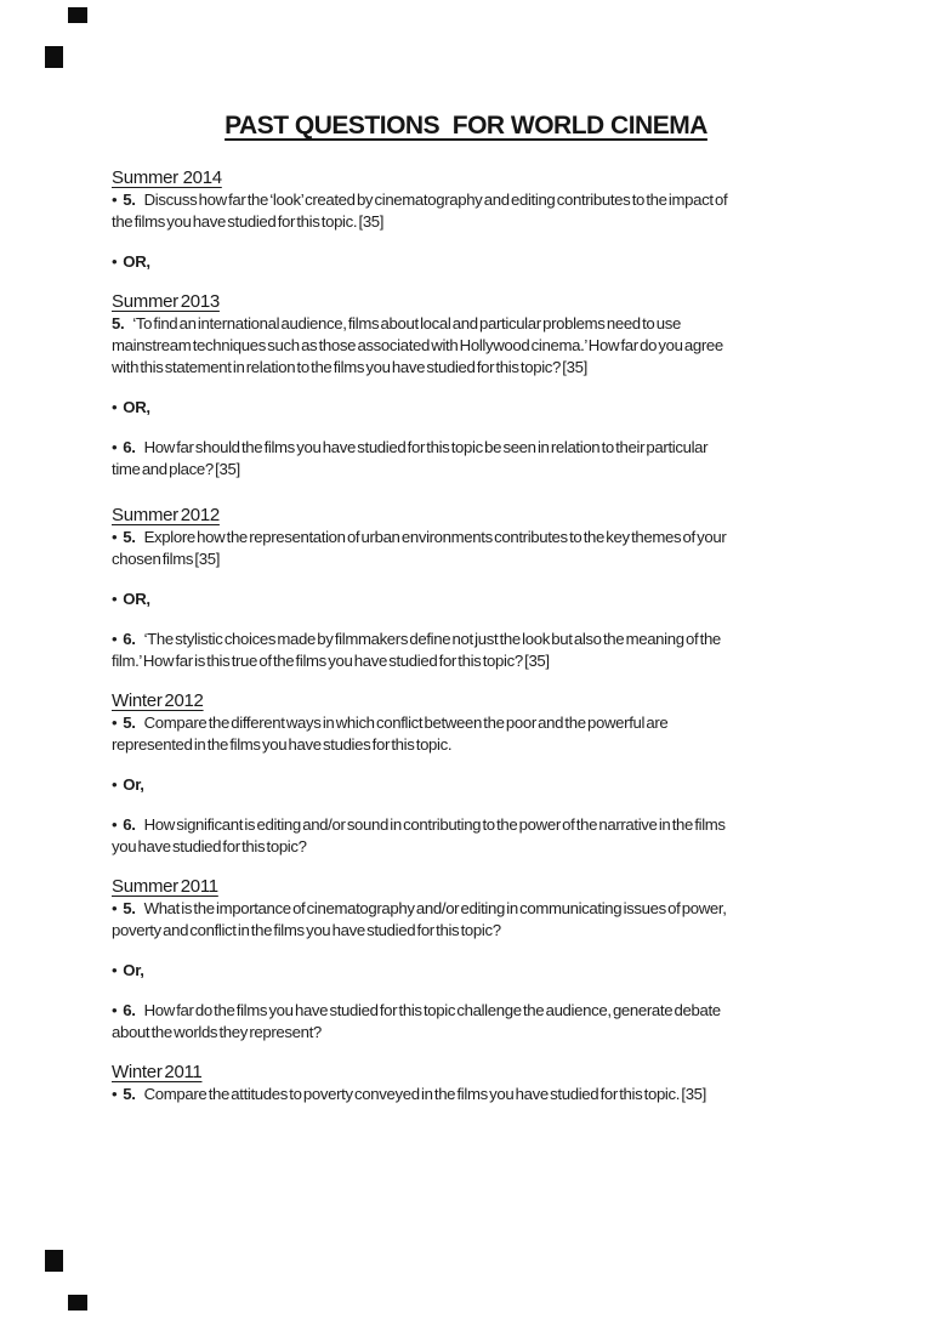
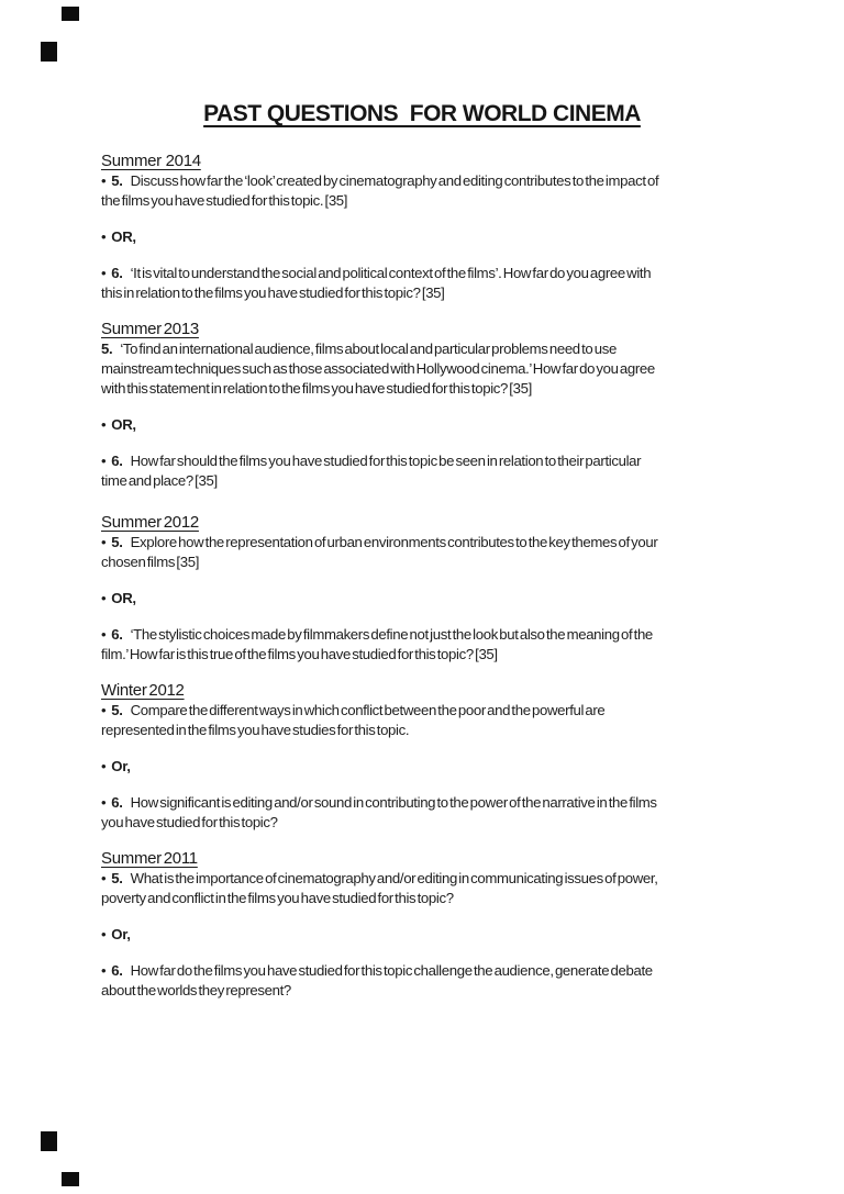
  PAST QUESTIONS FOR WORLD CINEMA
  Summer 2014
  • 5. Discuss how far the ‘look’ created by cinematography and editing contributes to the impact of
  the films you have studied for this topic. [35]
  • OR,
+ • 6. ‘It is vital to understand the social and political context of the films’. How far do you agree with
+ this in relation to the films you have studied for this topic? [35]
  Summer 2013
  5. ‘To find an international audience, films about local and particular problems need to use
  mainstream techniques such as those associated with Hollywood cinema.’ How far do you agree
  with this statement in relation to the films you have studied for this topic? [35]
  • OR,
  • 6. How far should the films you have studied for this topic be seen in relation to their particular
  time and place? [35]
  Summer 2012
  • 5. Explore how the representation of urban environments contributes to the key themes of your
  chosen films [35]
  • OR,
  • 6. ‘The stylistic choices made by filmmakers define not just the look but also the meaning of the
  film.’ How far is this true of the films you have studied for this topic? [35]
  Winter 2012
  • 5. Compare the different ways in which conflict between the poor and the powerful are
  represented in the films you have studies for this topic.
  • Or,
  • 6. How significant is editing and/or sound in contributing to the power of the narrative in the films
  you have studied for this topic?
  Summer 2011
  • 5. What is the importance of cinematography and/or editing in communicating issues of power,
  poverty and conflict in the films you have studied for this topic?
  • Or,
  • 6. How far do the films you have studied for this topic challenge the audience, generate debate
  about the worlds they represent?
- Winter 2011
- • 5. Compare the attitudes to poverty conveyed in the films you have studied for this topic. [35]
